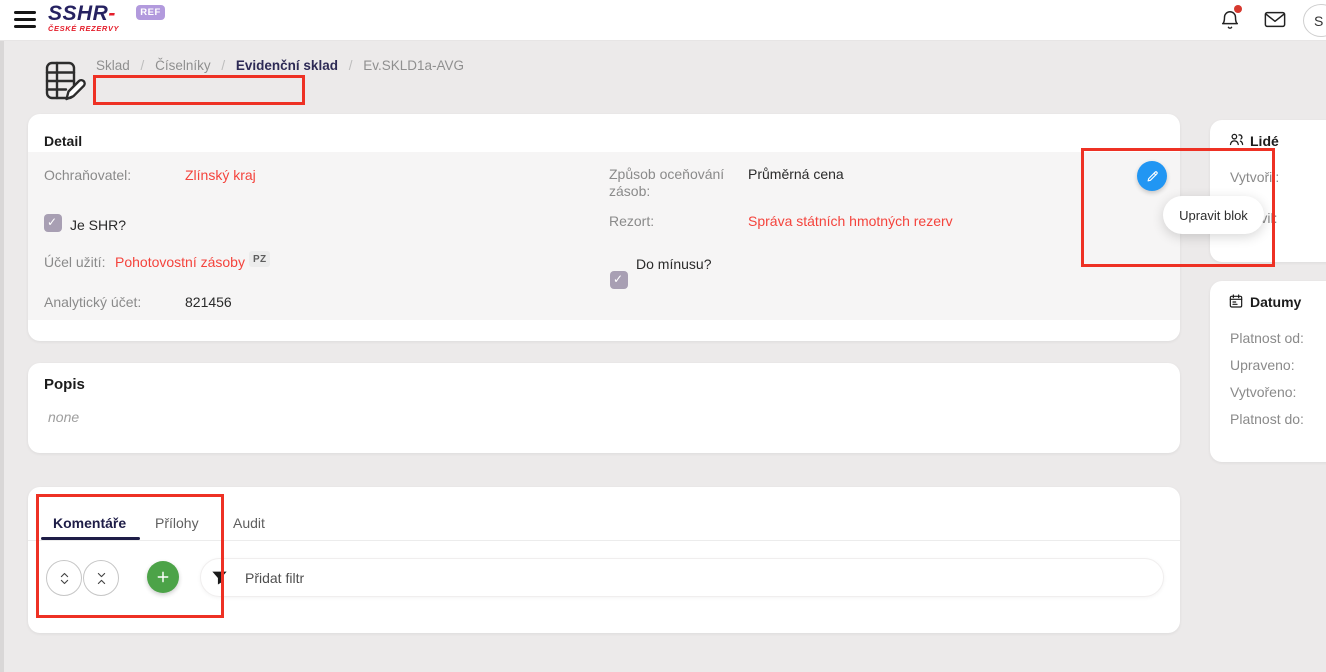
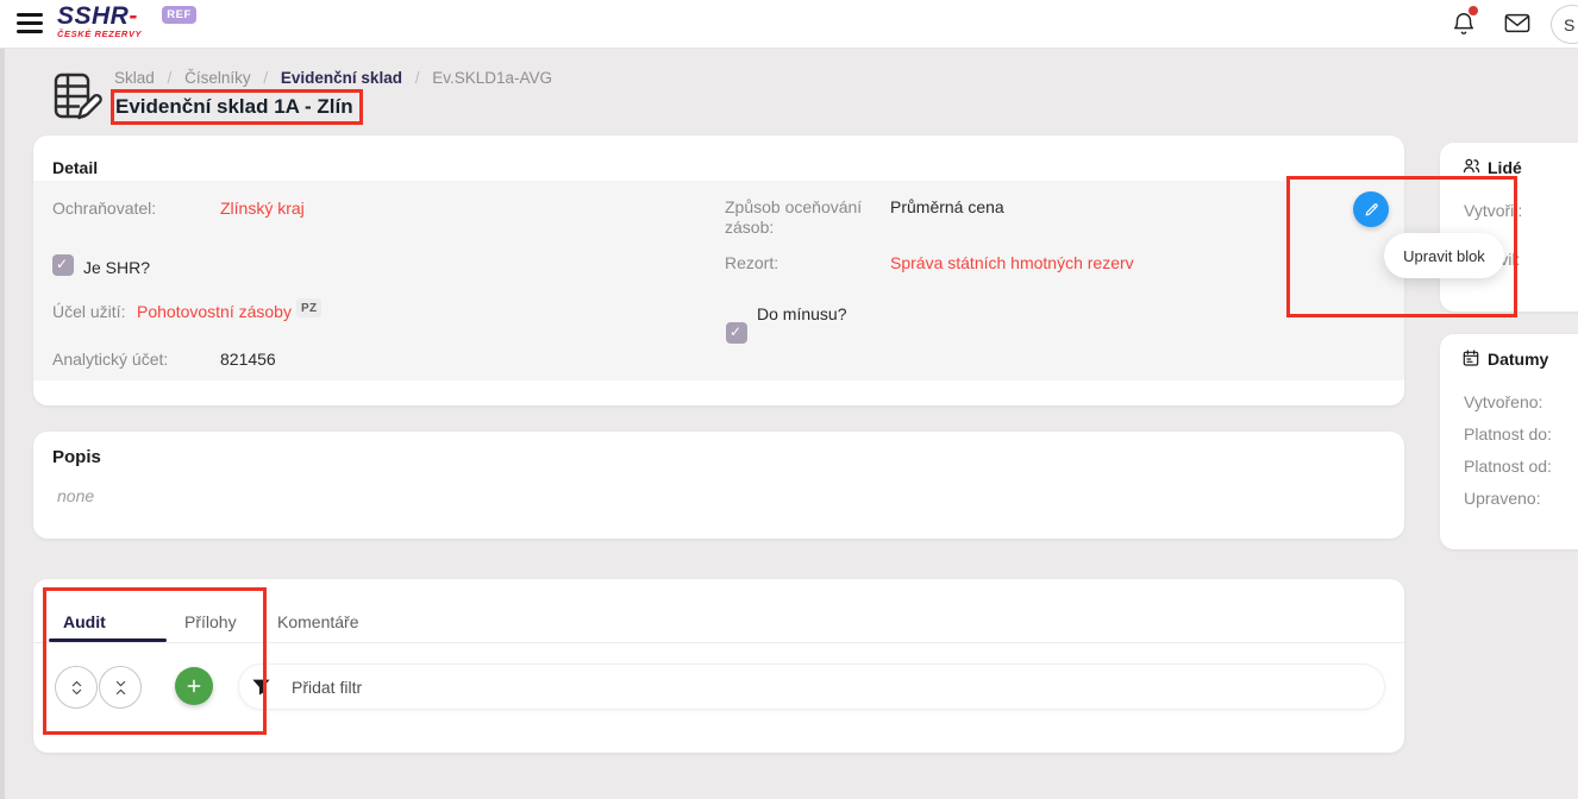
  SSHR-
  ČESKÉ REZERVY
  REF
  S
  Sklad / Číselníky / Evidenční sklad / Ev.SKLD1a-AVG
+ Evidenční sklad 1A - Zlín
  Detail
  Ochraňovatel:
  Zlínský kraj
  Je SHR?
  Účel užití:
  Pohotovostní zásoby
  PZ
  Analytický účet:
  821456
  Způsob oceňování zásob:
  Průměrná cena
  Rezort:
  Správa státních hmotných rezerv
  Do mínusu?
  Upravit blok
  Lidé
  Vytvořil:
  Datumy
- Platnost od:
+ Vytvořeno:
- Upraveno:
+ Platnost do:
- Vytvořeno:
+ Platnost od:
- Platnost do:
+ Upraveno:
  Popis
  none
- Komentáře
+ Audit
  Přílohy
- Audit
+ Komentáře
  Přidat filtr
